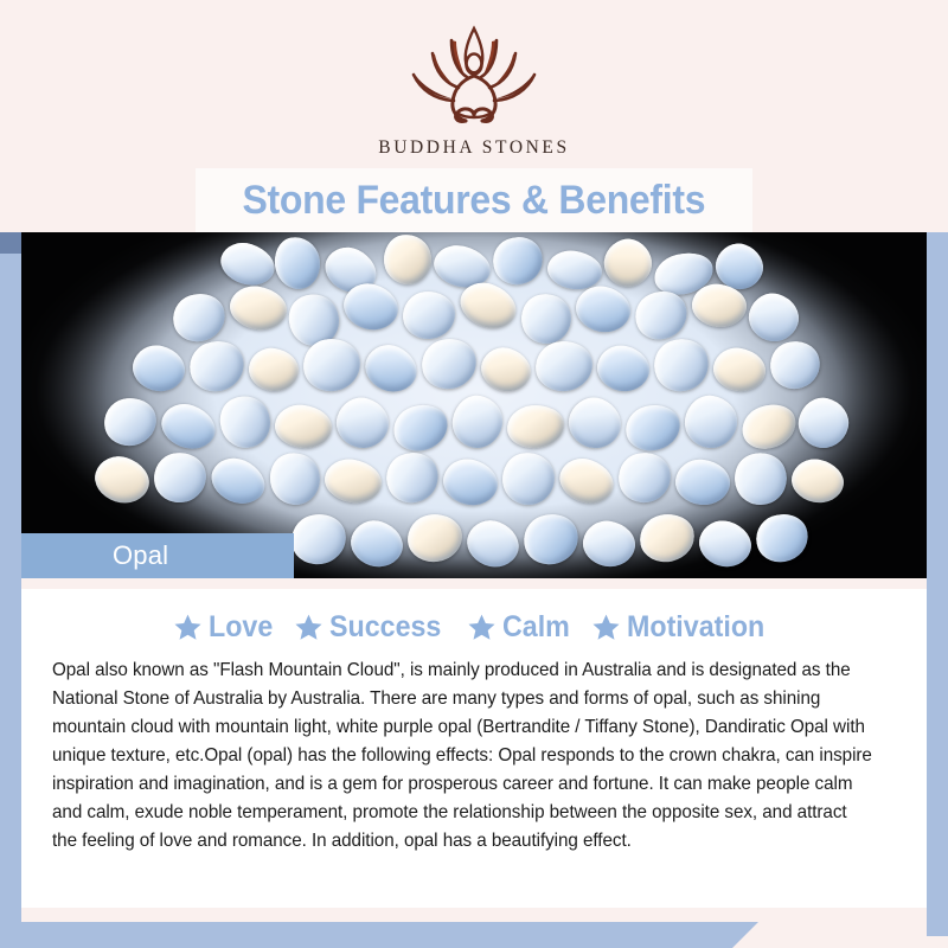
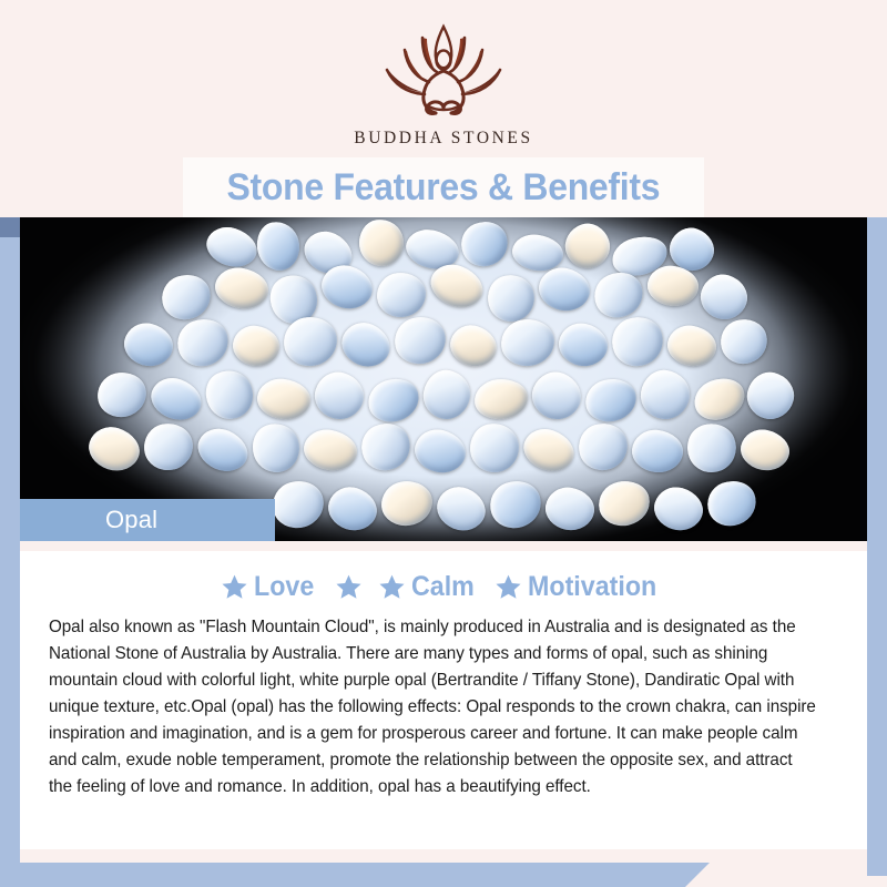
  BUDDHA STONES
  Stone Features & Benefits
  Opal
  Love
- Success
  Calm
  Motivation
- Opal also known as "Flash Mountain Cloud", is mainly produced in Australia and is designated as the National Stone of Australia by Australia. There are many types and forms of opal, such as shining mountain cloud with mountain light, white purple opal (Bertrandite / Tiffany Stone), Dandiratic Opal with unique texture, etc.Opal (opal) has the following effects: Opal responds to the crown chakra, can inspire inspiration and imagination, and is a gem for prosperous career and fortune. It can make people calm and calm, exude noble temperament, promote the relationship between the opposite sex, and attract the feeling of love and romance. In addition, opal has a beautifying effect.
+ Opal also known as "Flash Mountain Cloud", is mainly produced in Australia and is designated as the National Stone of Australia by Australia. There are many types and forms of opal, such as shining mountain cloud with colorful light, white purple opal (Bertrandite / Tiffany Stone), Dandiratic Opal with unique texture, etc.Opal (opal) has the following effects: Opal responds to the crown chakra, can inspire inspiration and imagination, and is a gem for prosperous career and fortune. It can make people calm and calm, exude noble temperament, promote the relationship between the opposite sex, and attract the feeling of love and romance. In addition, opal has a beautifying effect.
